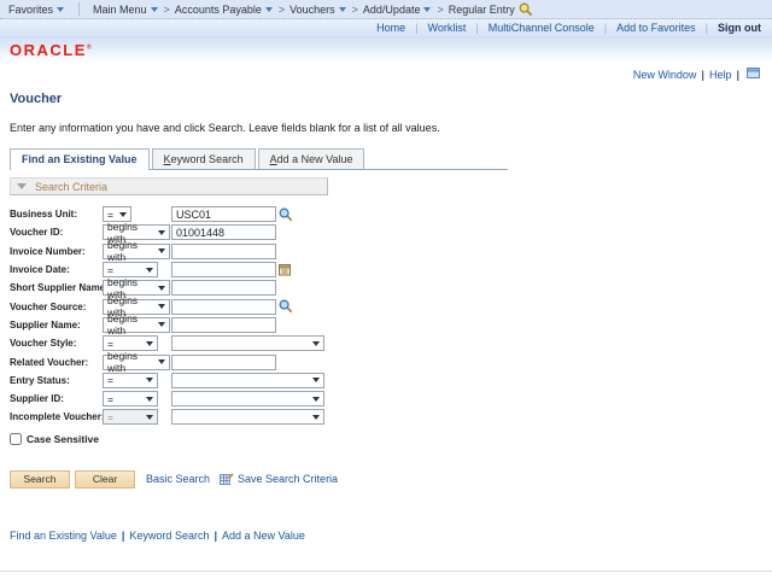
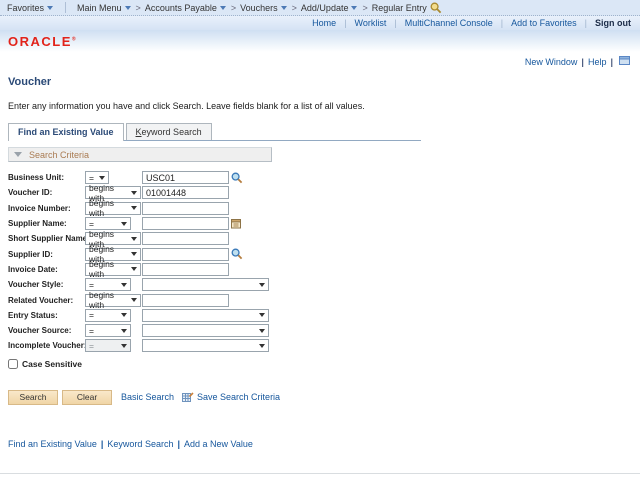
  Favorites
  Main Menu
  >
  Accounts Payable
  >
  Vouchers
  >
  Add/Update
  >
  Regular Entry
  Home
  |
  Worklist
  |
  MultiChannel Console
  |
  Add to Favorites
  |
  Sign out
  ORACLE
  New Window
  |
  Help
  |
  Voucher
  Enter any information you have and click Search. Leave fields blank for a list of all values.
  Find an Existing Value
  Keyword Search
- Add a New Value
  Search Criteria
  Business Unit:
  =
  USC01
  Voucher ID:
  begins with
  01001448
  Invoice Number:
  begins with
- Invoice Date:
+ Supplier Name:
  =
  Short Supplier Nam
  begins with
- Voucher Source:
+ Supplier ID:
  begins with
- Supplier Name:
+ Invoice Date:
  begins with
  Voucher Style:
  =
  Related Voucher:
  begins with
  Entry Status:
  =
- Supplier ID:
+ Voucher Source:
  =
  Incomplete Voucher
  =
  Case Sensitive
  Search
  Clear
  Basic Search
  Save Search Criteria
  Find an Existing Value | Keyword Search | Add a New Value
